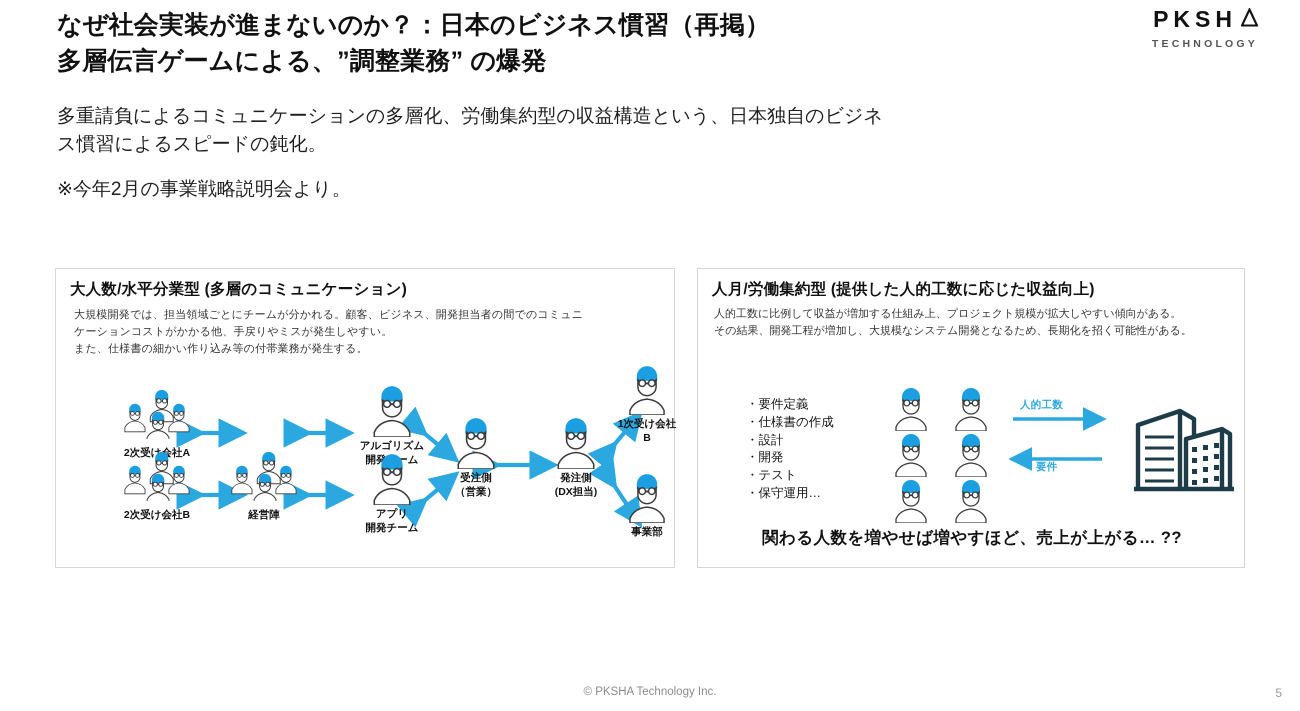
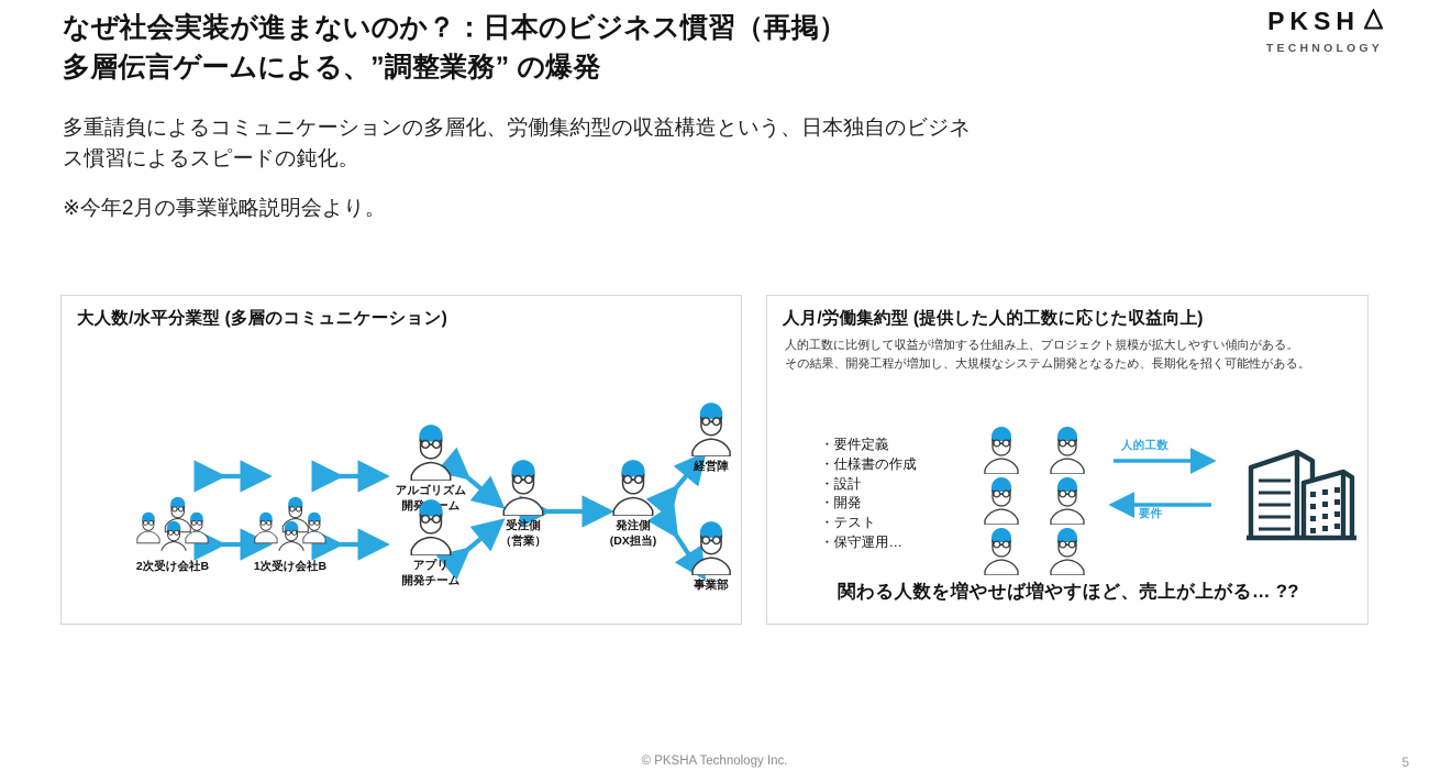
  PKSH
  TECHNOLOGY
  なぜ社会実装が進まないのか？：日本のビジネス慣習（再掲）
  多層伝言ゲームによる、”調整業務” の爆発
  多重請負によるコミュニケーションの多層化、労働集約型の収益構造という、日本独自のビジネ
  ス慣習によるスピードの鈍化。
  ※今年2月の事業戦略説明会より。
  大人数/水平分業型 (多層のコミュニケーション)
- 大規模開発では、担当領域ごとにチームが分かれる。顧客、ビジネス、開発担当者の間でのコミュニ
- ケーションコストがかかる他、手戻りやミスが発生しやすい。
- また、仕様書の細かい作り込み等の付帯業務が発生する。
- 2次受け会社A
  アルゴリズム
  開発ーム
  2次受け会社B
- 経営陣
+ 1次受け会社B
  アプリ
  開発チーム
  受注側
  （営業）
  発注側
  (DX担当)
- 1次受け会社B
+ 経営陣
  事業部
  人月/労働集約型 (提供した人的工数に応じた収益向上)
  人的工数に比例して収益が増加する仕組み上、プロジェクト規模が拡大しやすい傾向がある。
  その結果、開発工程が増加し、大規模なシステム開発となるため、長期化を招く可能性がある。
  ・要件定義
  ・仕様書の作成
  ・設計
  ・開発
  ・テスト
  ・保守運用…
  人的工数
  要件
  関わる人数を増やせば増やすほど、売上が上がる… ??
  © PKSHA Technology Inc.
  5
